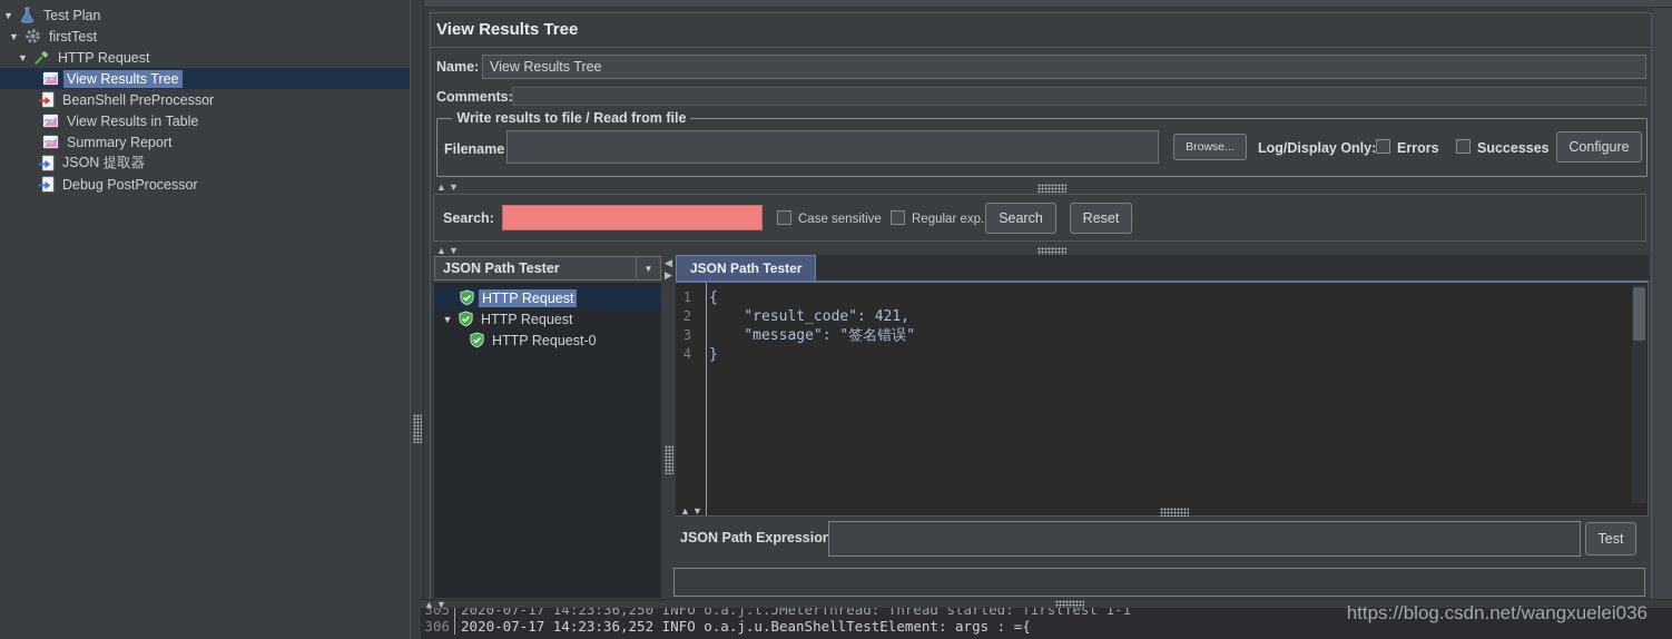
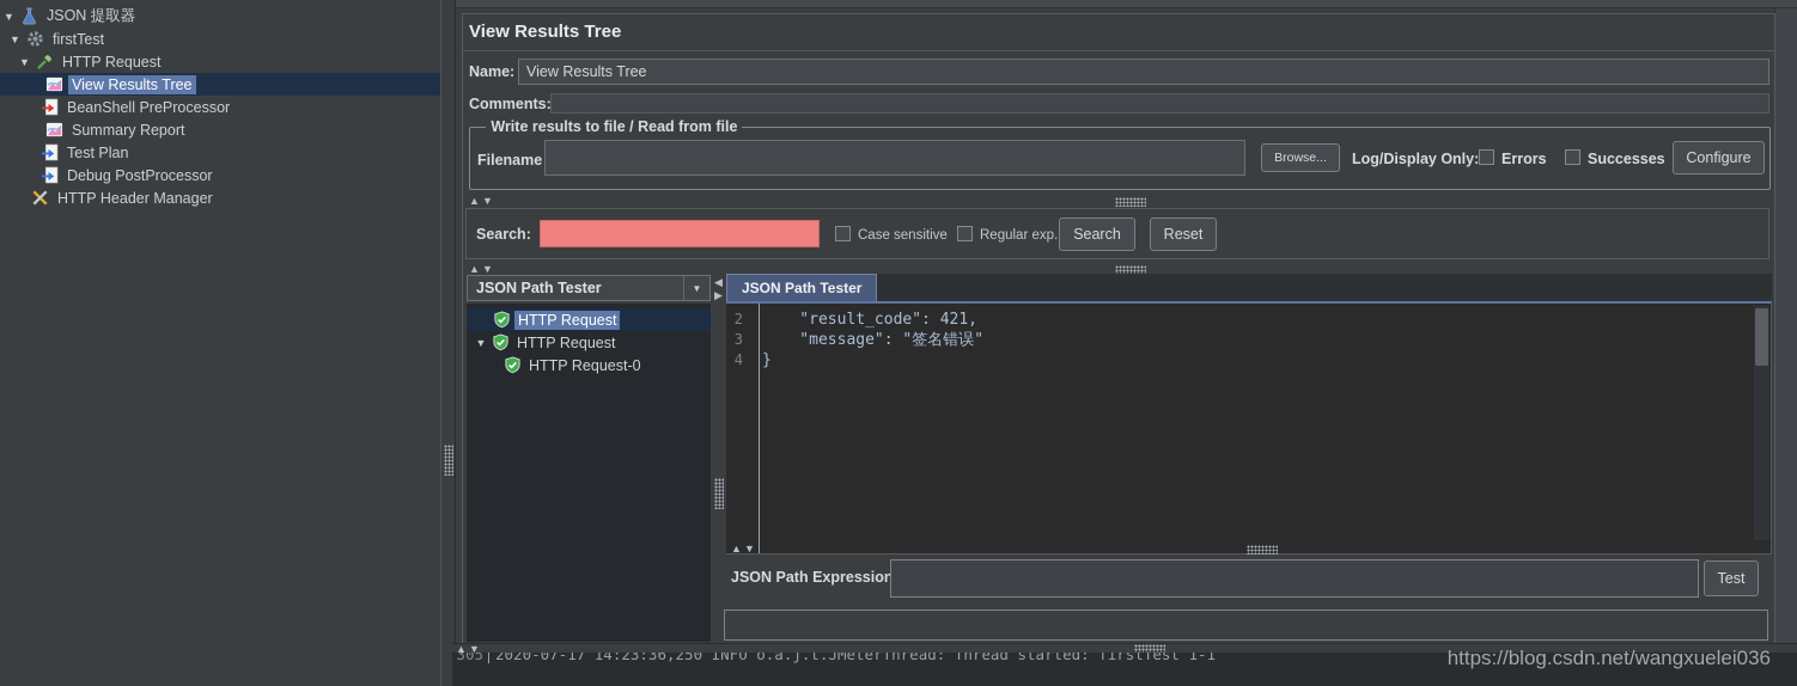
  ▼
- Test Plan
+ JSON 提取器
  ▼
  firstTest
  ▼
  HTTP Request
  View Results Tree
  BeanShell PreProcessor
- View Results in Table
  Summary Report
- JSON 提取器
+ Test Plan
  Debug PostProcessor
+ HTTP Header Manager
  View Results Tree
  Name:
  View Results Tree
  Comments:
  Write results to file / Read from file
  Filename
  Browse...
  Log/Display Only:
  Errors
  Successes
  Configure
  ▲
  ▼
  Search:
  Case sensitive
  Regular exp.
  Search
  Reset
  ▲
  ▼
  JSON Path Tester
  ▼
  HTTP Request
  ▼
  HTTP Request
  HTTP Request-0
  ◀
  ▶
  JSON Path Tester
- 1
- {
  2
  "result_code": 421,
  3
  "message": "签名错误"
  4
  }
  ▲
  ▼
  JSON Path Expression
  Test
  ▲
  ▼
  305
  2020-07-17 14:23:36,250 INFO o.a.j.t.JMeterThread: Thread started: firstTest 1-1
- 306
- 2020-07-17 14:23:36,252 INFO o.a.j.u.BeanShellTestElement: args : ={
  https://blog.csdn.net/wangxuelei036
